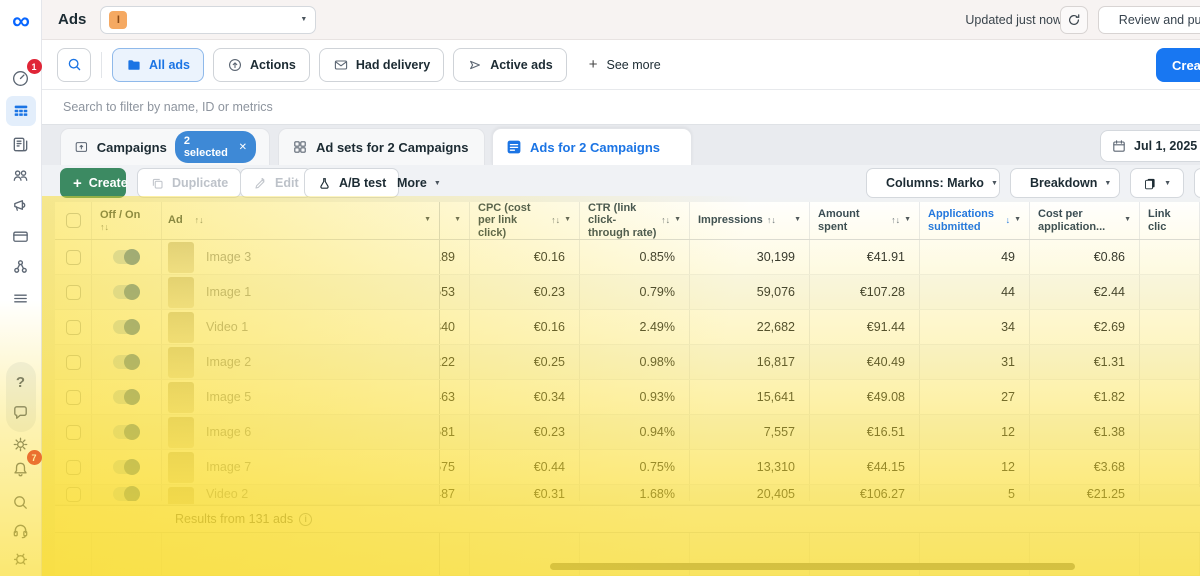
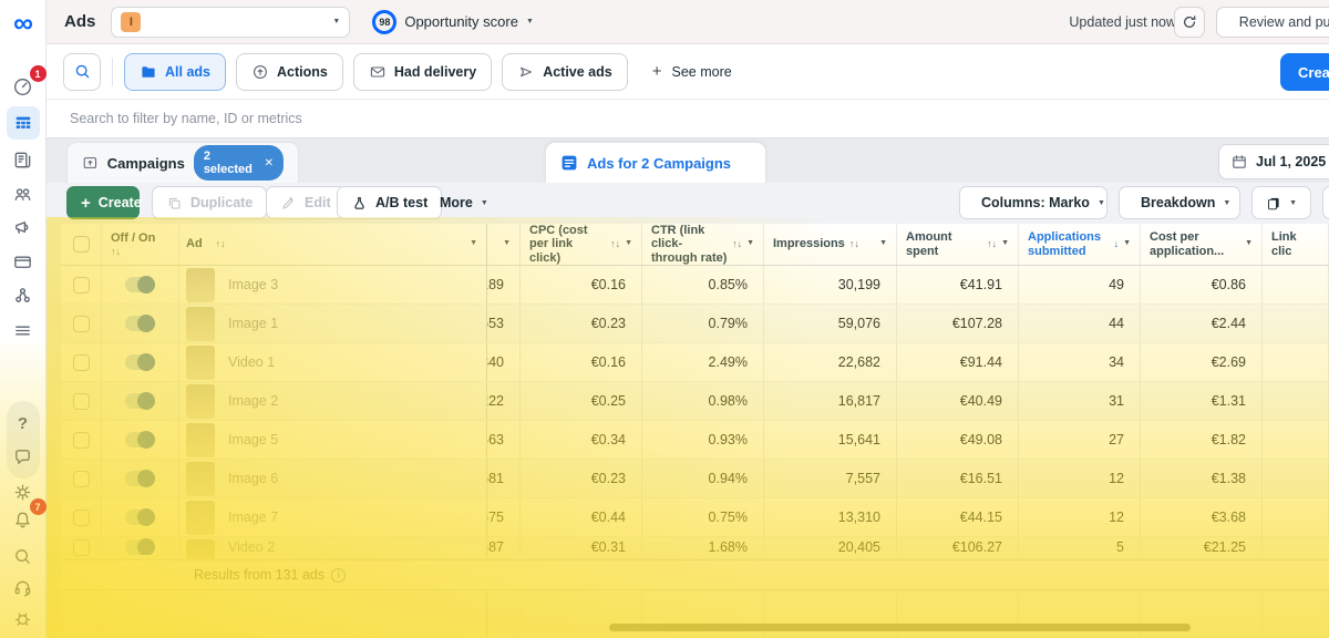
  ∞
  1
  Ads
  I
+ 98
+ Opportunity score
  Updated just now
  All ads
  Actions
  Had delivery
  Active ads
  +
  See more
  Search to filter by name, ID or metrics
  Campaigns
  2 selected
  ✕
- Ad sets for 2 Campaigns
  Ads for 2 Campaigns
  Jul 1, 2025
  +
  Create
  Duplicate
  Edit
  A/B test
  More
  Columns: Marko
  Breakdown
